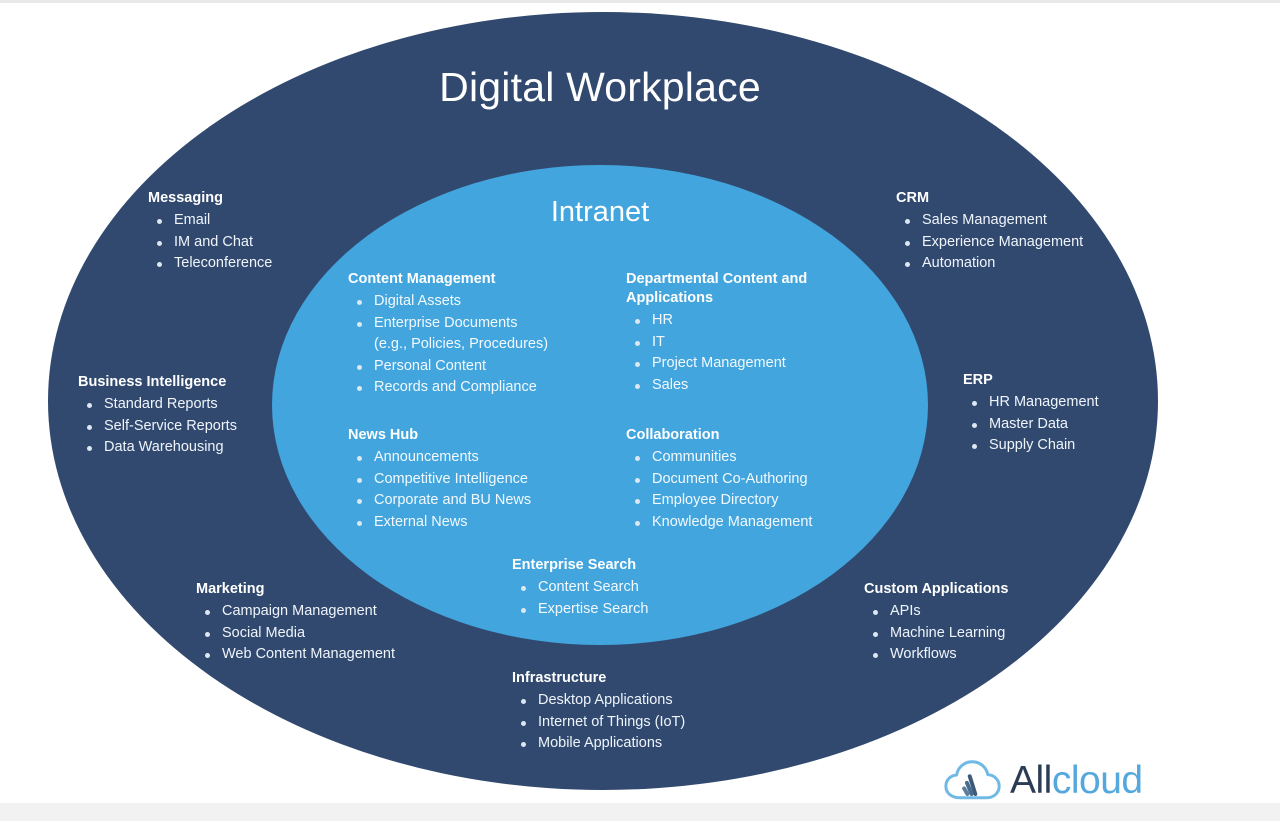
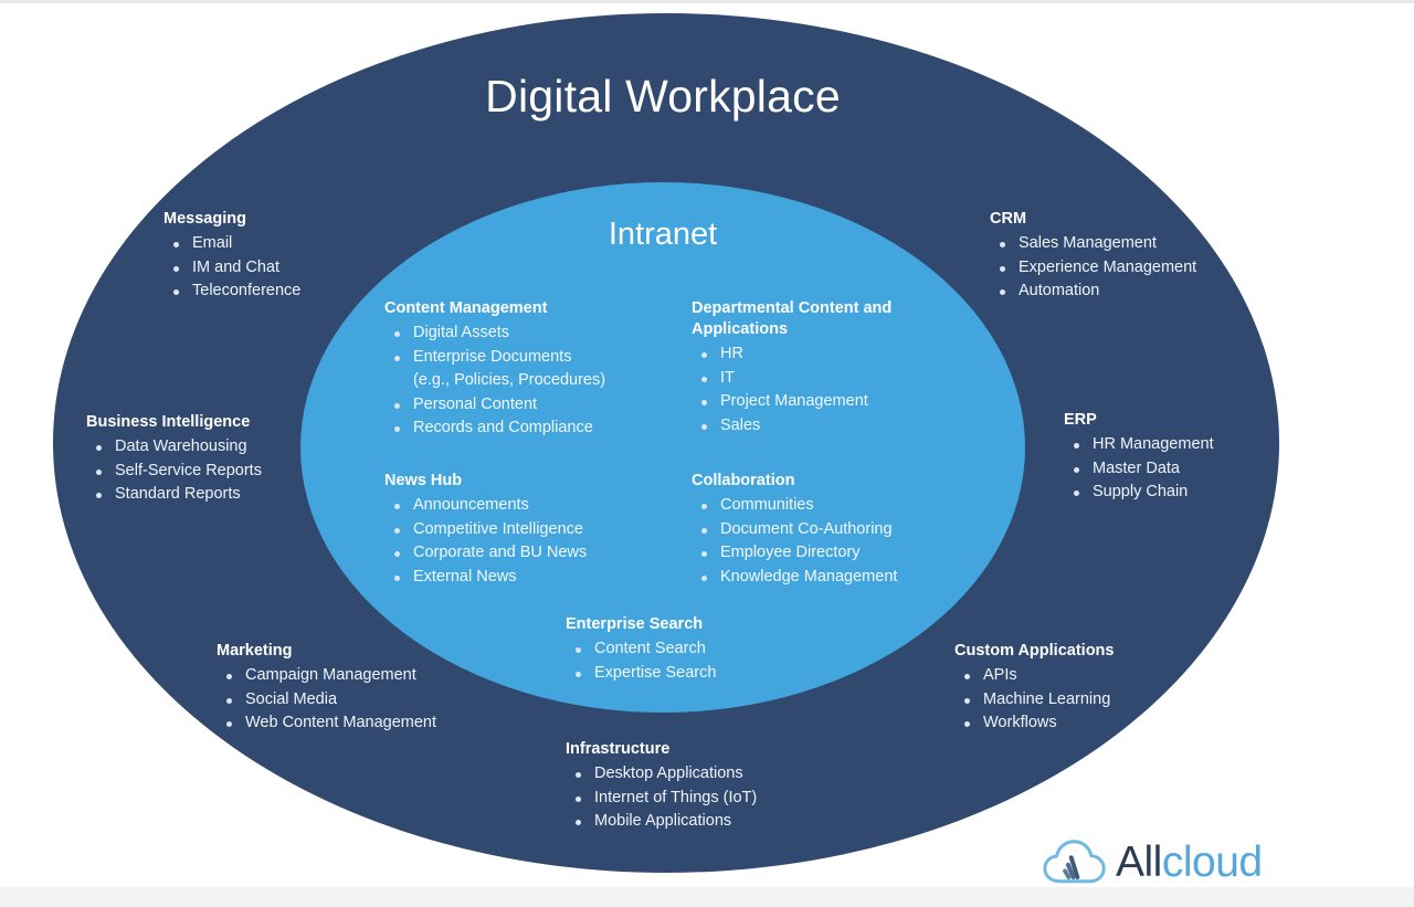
  Digital Workplace
  Intranet
  Messaging
  Email
  IM and Chat
  Teleconference
  Business Intelligence
- Standard Reports
+ Data Warehousing
  Self-Service Reports
- Data Warehousing
+ Standard Reports
  Marketing
  Campaign Management
  Social Media
  Web Content Management
  Infrastructure
  Desktop Applications
  Internet of Things (IoT)
  Mobile Applications
  Custom Applications
  APIs
  Machine Learning
  Workflows
  ERP
  HR Management
  Master Data
  Supply Chain
  CRM
  Sales Management
  Experience Management
  Automation
  Content Management
  Digital Assets
  Enterprise Documents
  (e.g., Policies, Procedures)
  Personal Content
  Records and Compliance
  News Hub
  Announcements
  Competitive Intelligence
  Corporate and BU News
  External News
  Departmental Content and Applications
  HR
  IT
  Project Management
  Sales
  Collaboration
  Communities
  Document Co-Authoring
  Employee Directory
  Knowledge Management
  Enterprise Search
  Content Search
  Expertise Search
  Allcloud
